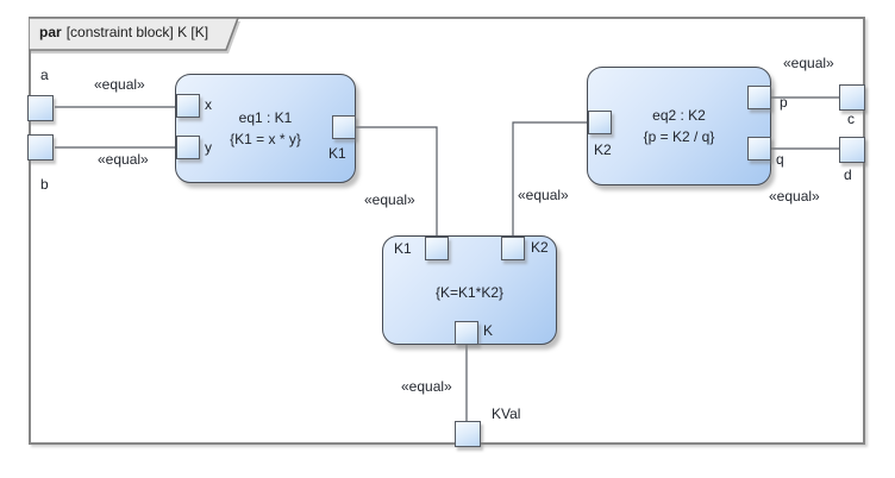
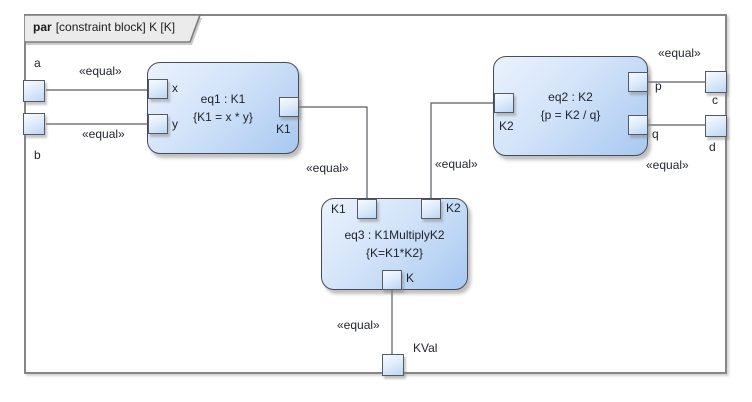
  eq1 : K1
  {K1 = x * y}
  eq2 : K2
  {p = K2 / q}
+ eq3 : K1MultiplyK2
  {K=K1*K2}
  a
  b
  c
  d
  KVal
  x
  y
  K1
  K2
  p
  q
  K1
  K2
  K
  «equal»
  «equal»
  «equal»
  «equal»
  «equal»
  «equal»
  «equal»
  par [constraint block] K [K]
